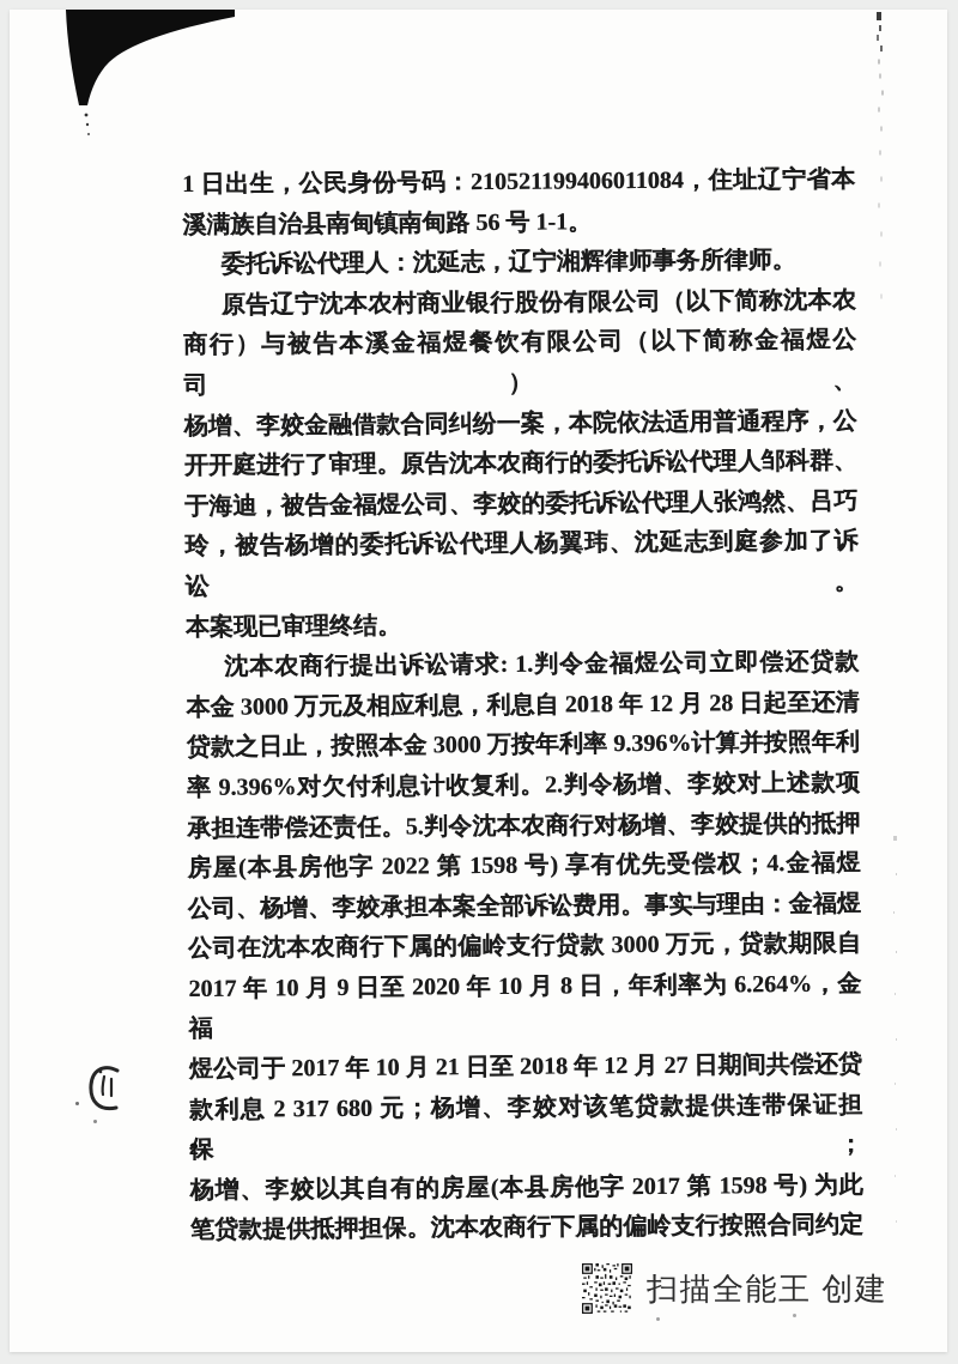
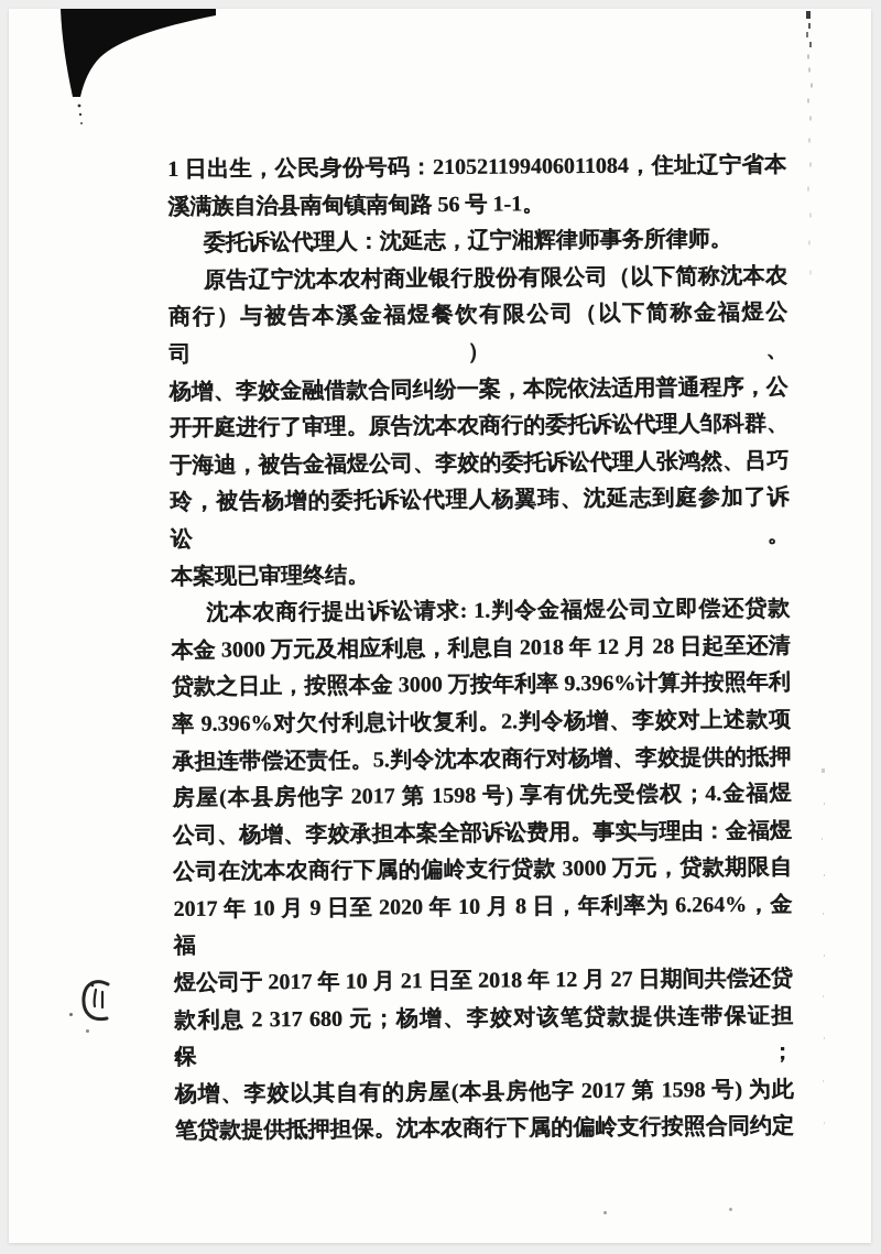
  1 日出生，公民身份号码：210521199406011084，住址辽宁省本
  溪满族自治县南甸镇南甸路 56 号 1-1。
  委托诉讼代理人：沈延志，辽宁湘辉律师事务所律师。
  原告辽宁沈本农村商业银行股份有限公司（以下简称沈本农
  商行）与被告本溪金福煜餐饮有限公司（以下简称金福煜公司）、
  杨增、李姣金融借款合同纠纷一案，本院依法适用普通程序，公
  开开庭进行了审理。原告沈本农商行的委托诉讼代理人邹科群、
  于海迪，被告金福煜公司、李姣的委托诉讼代理人张鸿然、吕巧
  玲，被告杨增的委托诉讼代理人杨翼玮、沈延志到庭参加了诉讼。
  本案现已审理终结。
  沈本农商行提出诉讼请求: 1.判令金福煜公司立即偿还贷款
  本金 3000 万元及相应利息，利息自 2018 年 12 月 28 日起至还清
  贷款之日止，按照本金 3000 万按年利率 9.396%计算并按照年利
  率 9.396%对欠付利息计收复利。2.判令杨增、李姣对上述款项
  承担连带偿还责任。5.判令沈本农商行对杨增、李姣提供的抵押
- 房屋(本县房他字 2022 第 1598 号) 享有优先受偿权；4.金福煜
+ 房屋(本县房他字 2017 第 1598 号) 享有优先受偿权；4.金福煜
  公司、杨增、李姣承担本案全部诉讼费用。事实与理由：金福煜
  公司在沈本农商行下属的偏岭支行贷款 3000 万元，贷款期限自
  2017 年 10 月 9 日至 2020 年 10 月 8 日，年利率为 6.264%，金福
  煜公司于 2017 年 10 月 21 日至 2018 年 12 月 27 日期间共偿还贷
  款利息 2 317 680 元；杨增、李姣对该笔贷款提供连带保证担保；
  杨增、李姣以其自有的房屋(本县房他字 2017 第 1598 号) 为此
  笔贷款提供抵押担保。沈本农商行下属的偏岭支行按照合同约定
  2
- 扫描全能王 创建
